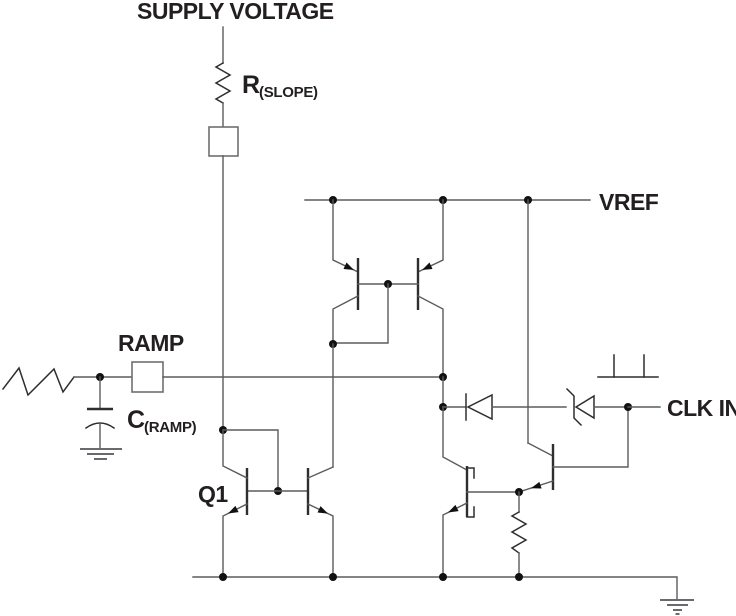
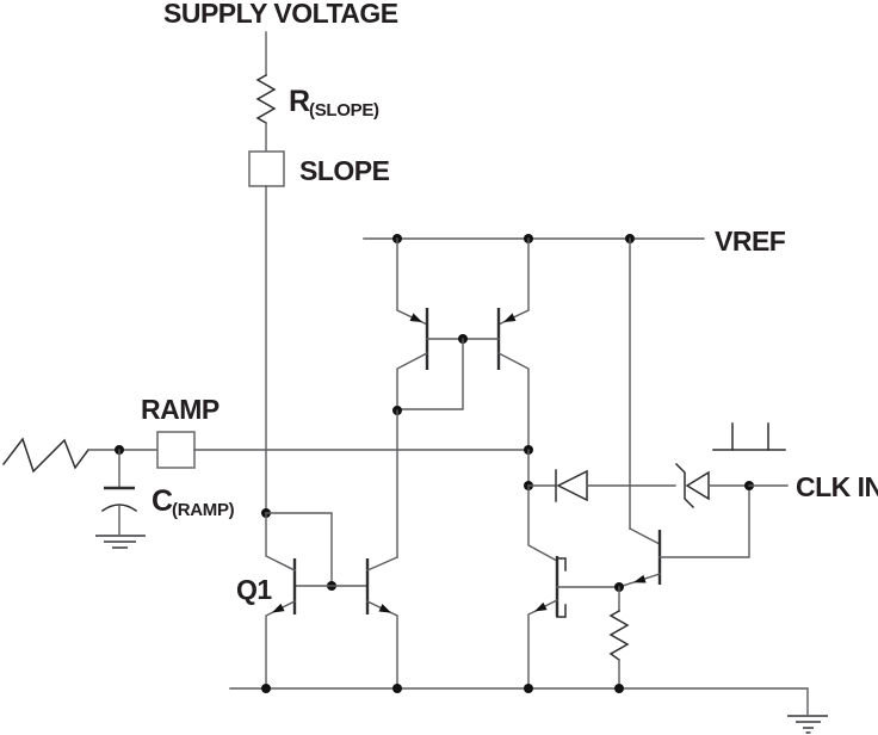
  SUPPLY VOLTAGE
  R
  (SLOPE)
+ SLOPE
  VREF
  RAMP
  C
  (RAMP)
  Q1
  CLK IN
